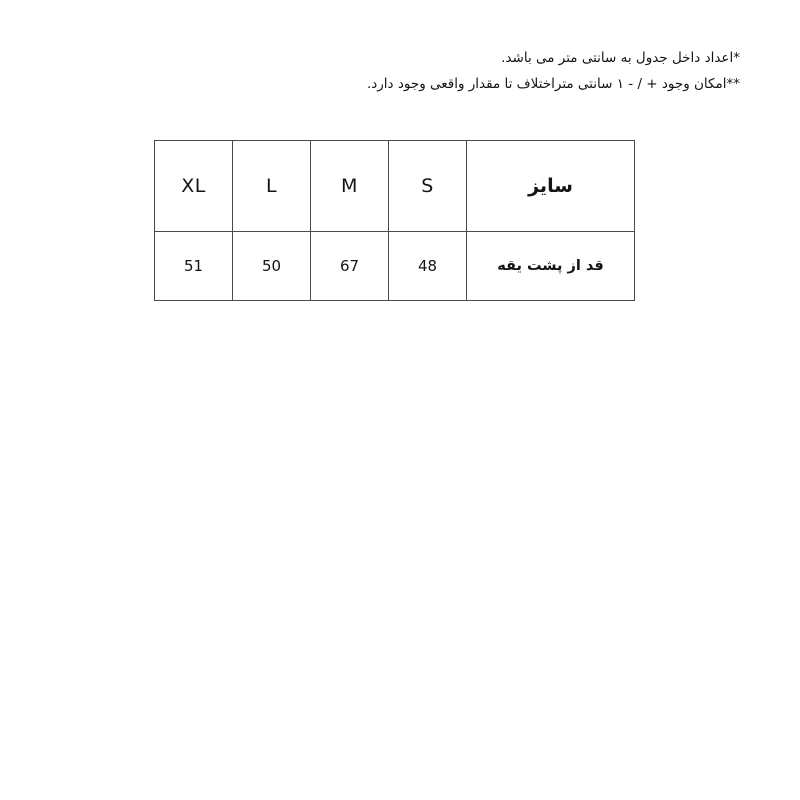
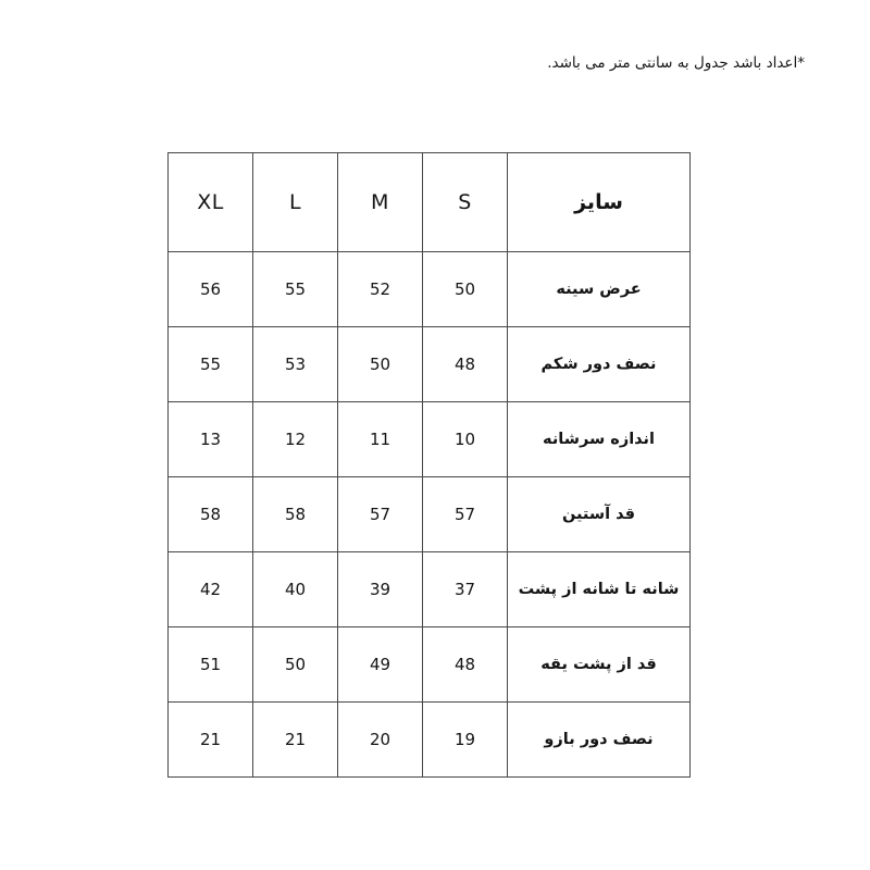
- *اعداد داخل جدول به سانتی متر می باشد.
+ *اعداد باشد جدول به سانتی متر می باشد.
- **امکان وجود + / - ۱ سانتی متراختلاف تا مقدار واقعی وجود دارد.
  سایز	S	M	L	XL
+ عرض سینه	50	52	55	56
+ نصف دور شکم	48	50	53	55
+ اندازه سرشانه	10	11	12	13
+ قد آستین	57	57	58	58
+ شانه تا شانه از پشت	37	39	40	42
- قد از پشت یقه	48	67	50	51
+ قد از پشت یقه	48	49	50	51
+ نصف دور بازو	19	20	21	21
